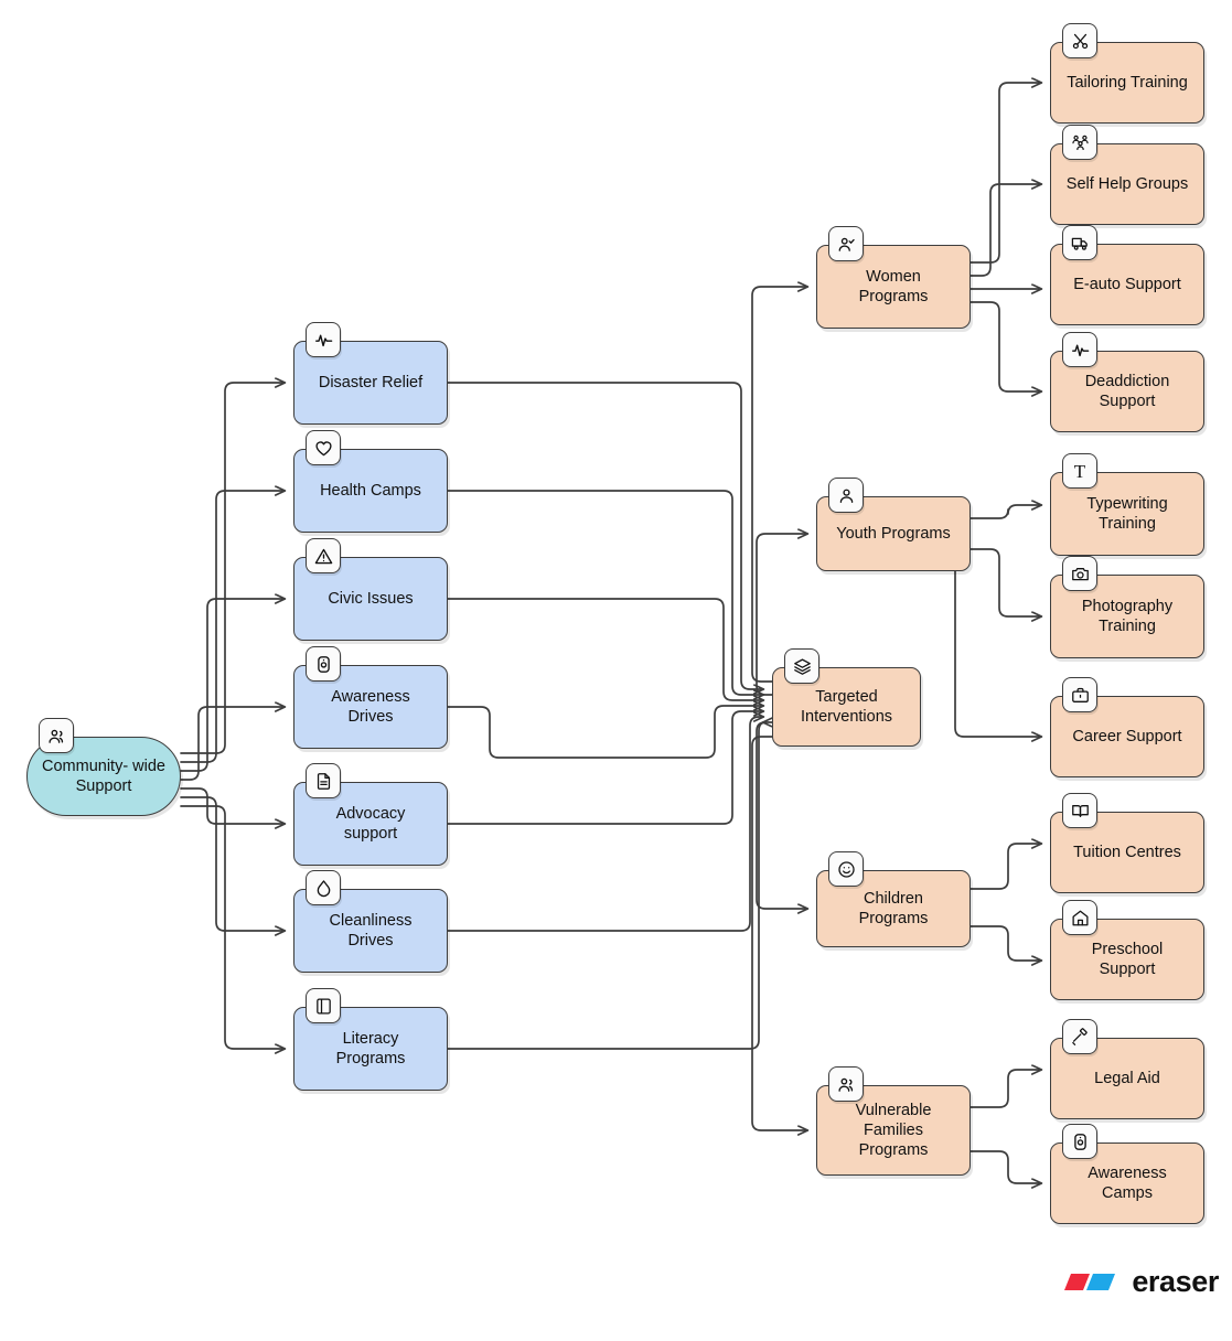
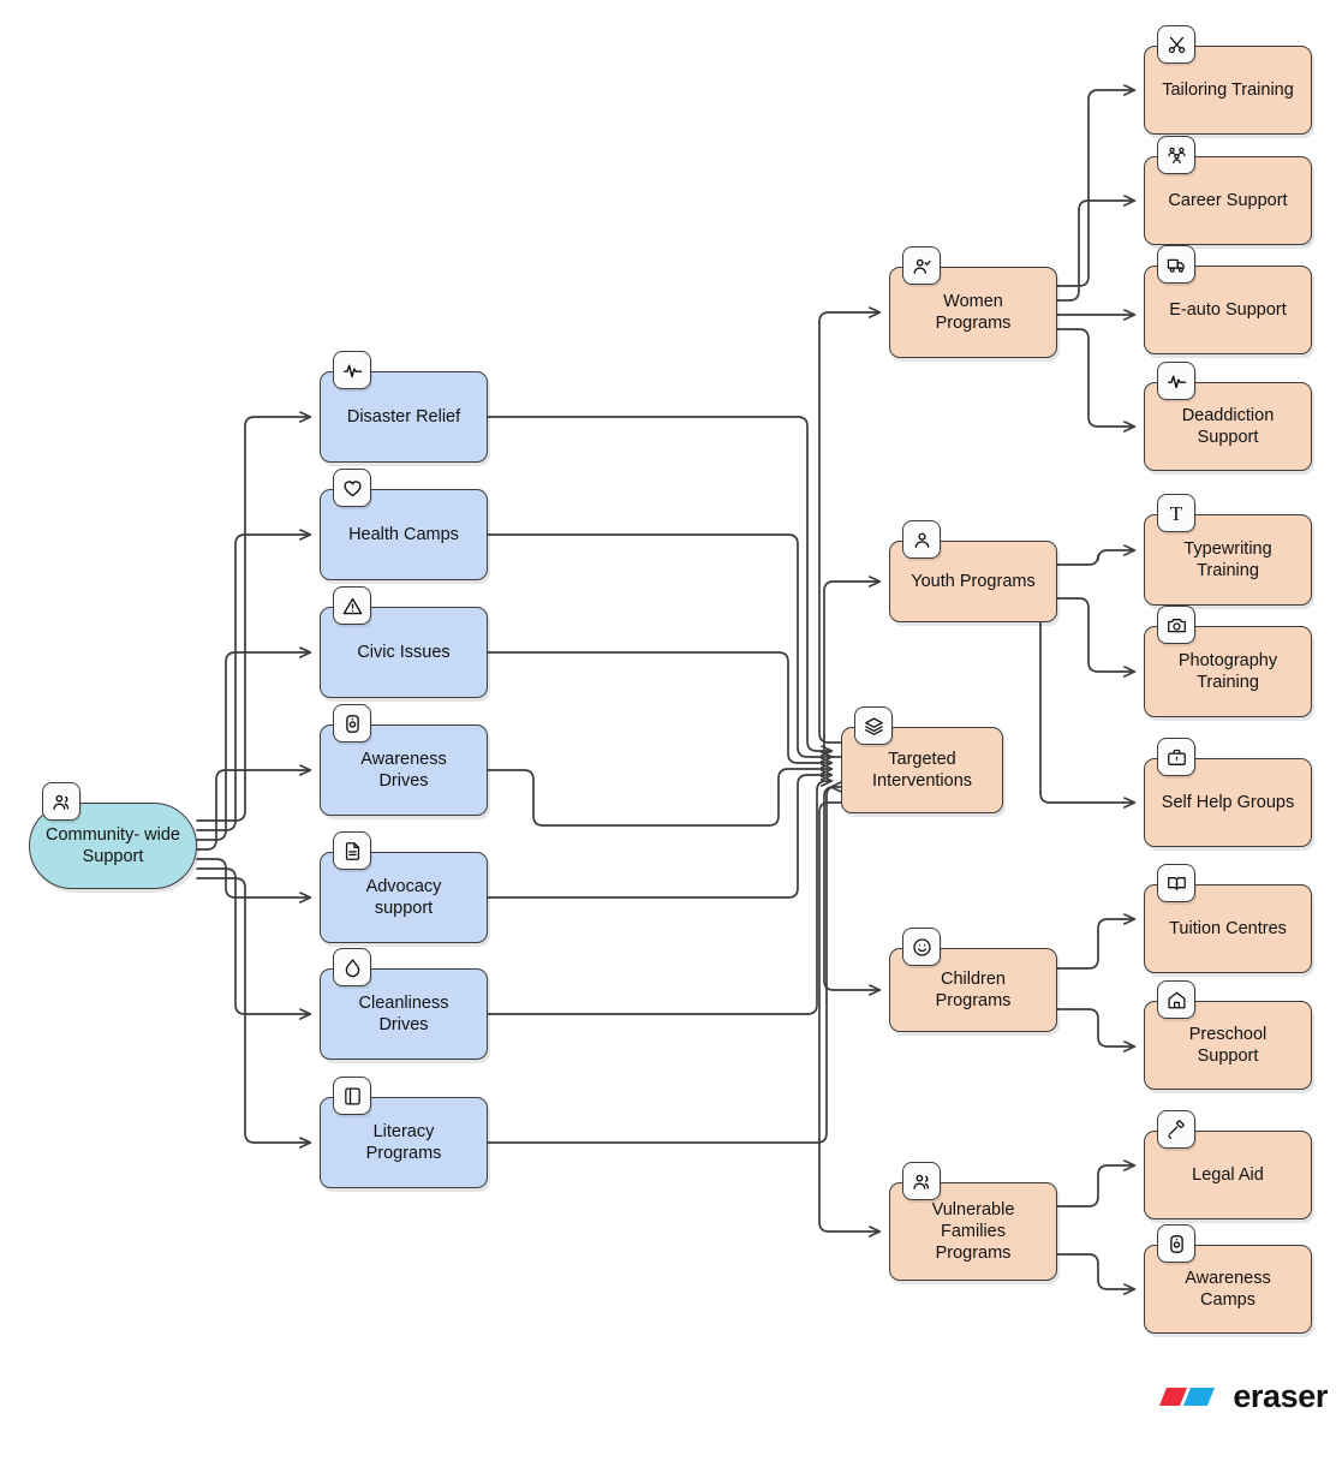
  Community- wide Support
  Targeted
  Interventions
  Disaster Relief
  Health Camps
  Civic Issues
  Awareness
  Drives
  Advocacy
  support
  Cleanliness
  Drives
  Literacy
  Programs
  Women
  Programs
  Youth Programs
  Children
  Programs
  Vulnerable
  Families
  Programs
  Tailoring Training
- Self Help Groups
+ Career Support
  E-auto Support
  Deaddiction
  Support
  T
  Typewriting
  Training
  Photography
  Training
- Career Support
+ Self Help Groups
  Tuition Centres
  Preschool
  Support
  Legal Aid
  Awareness
  Camps
  eraser
